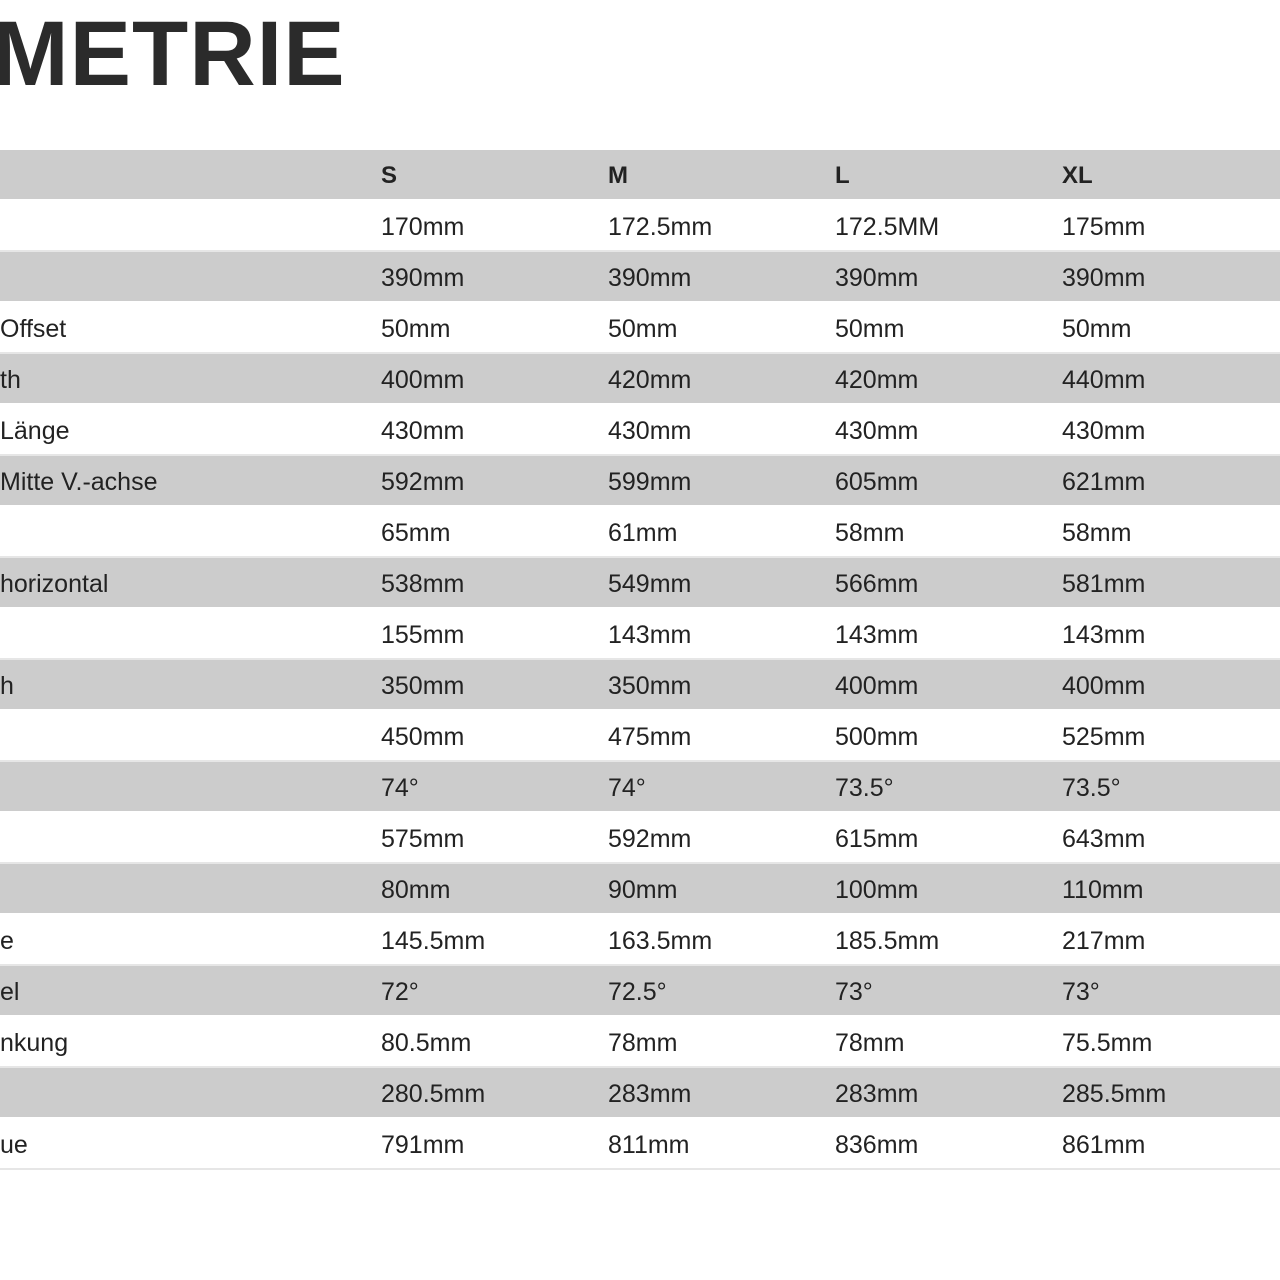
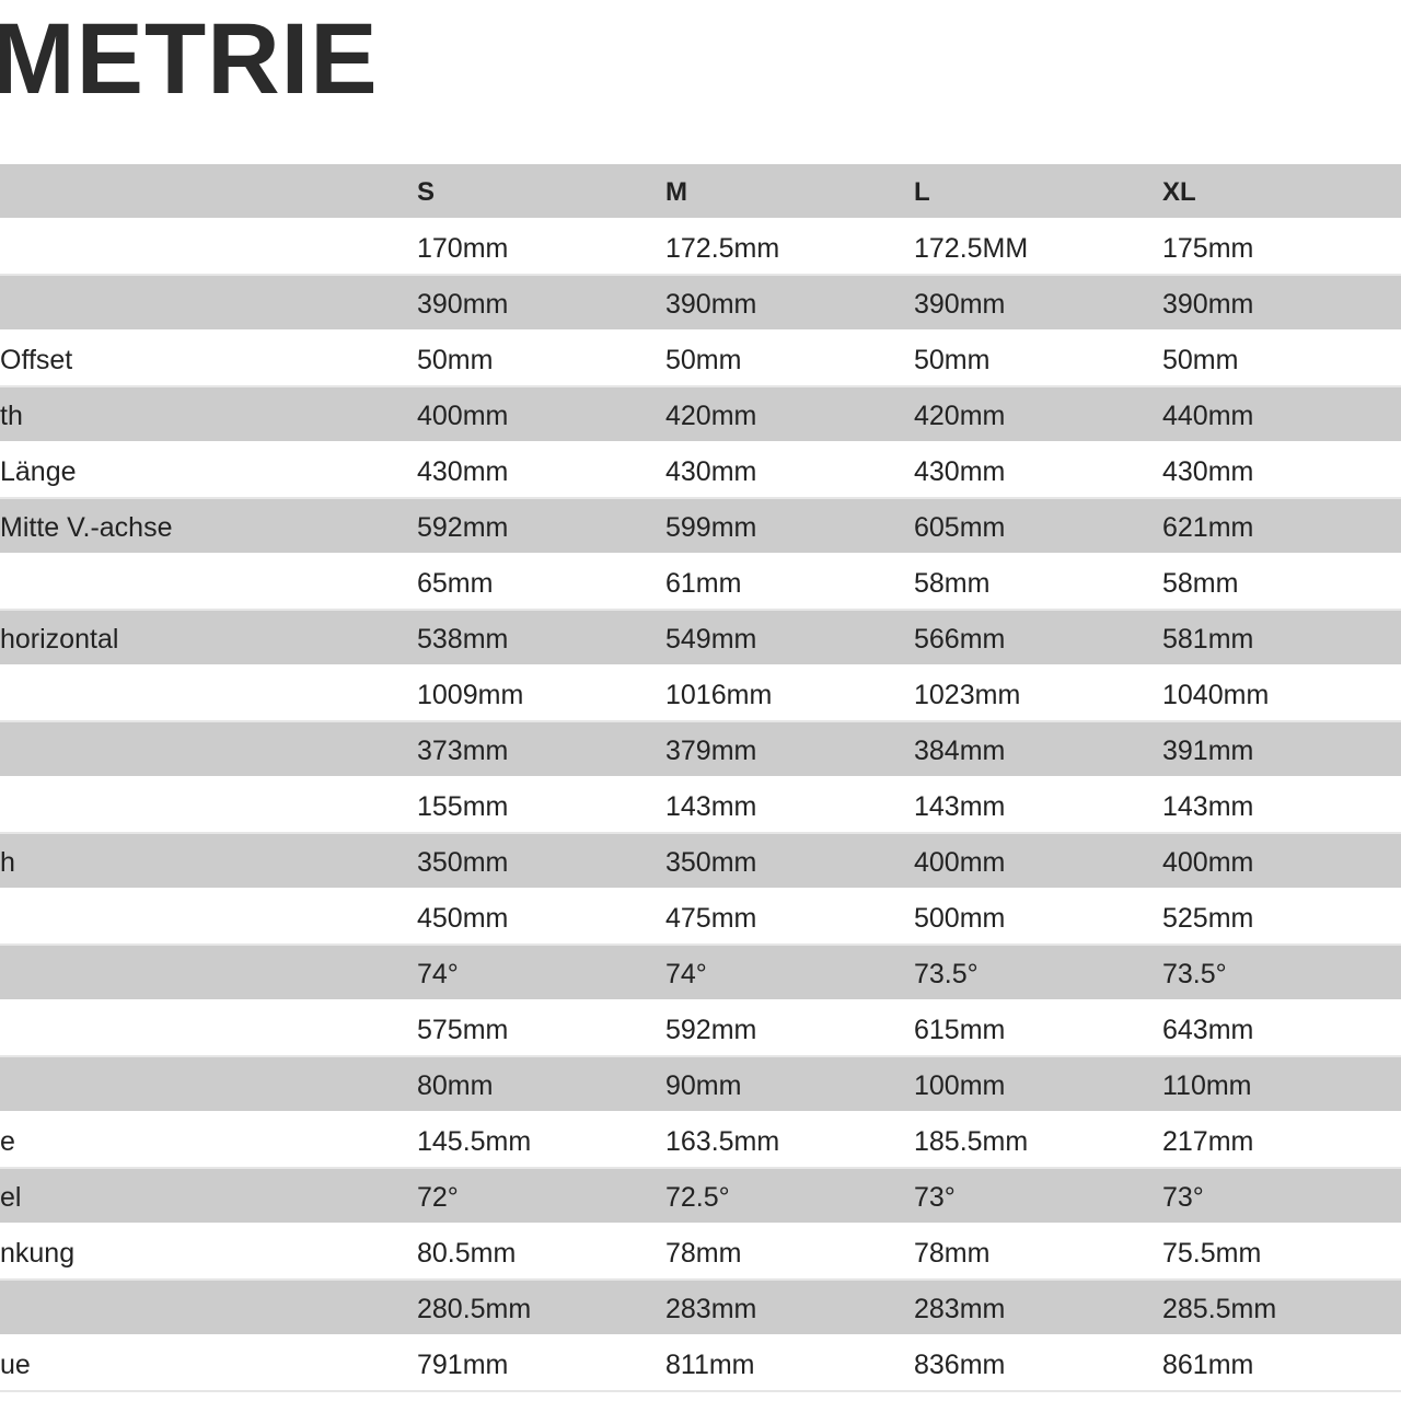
  METRIE
  S
  M
  L
  XL
  170mm
  172.5mm
  172.5MM
  175mm
  390mm
  390mm
  390mm
  390mm
  Offset
  50mm
  50mm
  50mm
  50mm
  th
  400mm
  420mm
  420mm
  440mm
  Länge
  430mm
  430mm
  430mm
  430mm
  Mitte V.-achse
  592mm
  599mm
  605mm
  621mm
  65mm
  61mm
  58mm
  58mm
  horizontal
  538mm
  549mm
  566mm
  581mm
+ 1009mm
+ 1016mm
+ 1023mm
+ 1040mm
+ 373mm
+ 379mm
+ 384mm
+ 391mm
  155mm
  143mm
  143mm
  143mm
  h
  350mm
  350mm
  400mm
  400mm
  450mm
  475mm
  500mm
  525mm
  74°
  74°
  73.5°
  73.5°
  575mm
  592mm
  615mm
  643mm
  80mm
  90mm
  100mm
  110mm
  e
  145.5mm
  163.5mm
  185.5mm
  217mm
  el
  72°
  72.5°
  73°
  73°
  nkung
  80.5mm
  78mm
  78mm
  75.5mm
  280.5mm
  283mm
  283mm
  285.5mm
  ue
  791mm
  811mm
  836mm
  861mm
